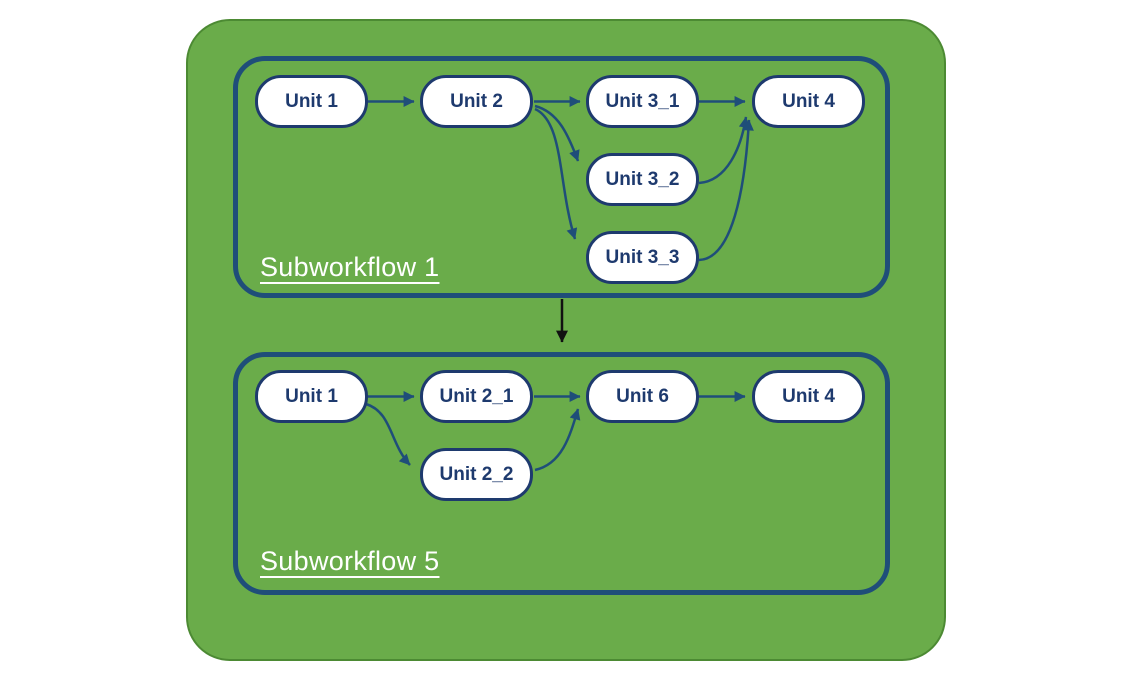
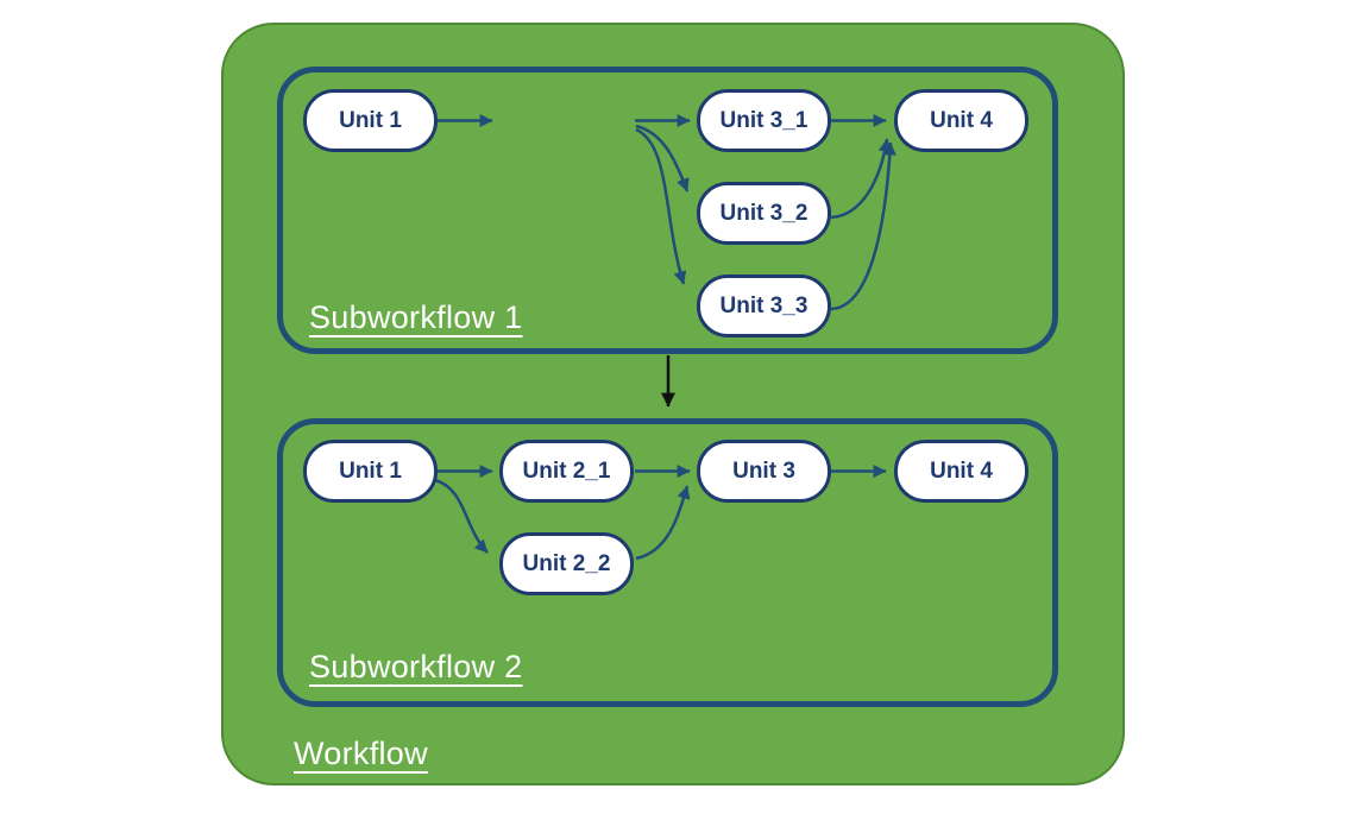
  Unit 1
- Unit 2
  Unit 3_1
  Unit 4
  Unit 3_2
  Unit 3_3
  Unit 1
  Unit 2_1
- Unit 6
+ Unit 3
  Unit 4
  Unit 2_2
  Subworkflow 1
- Subworkflow 5
+ Subworkflow 2
+ Workflow
